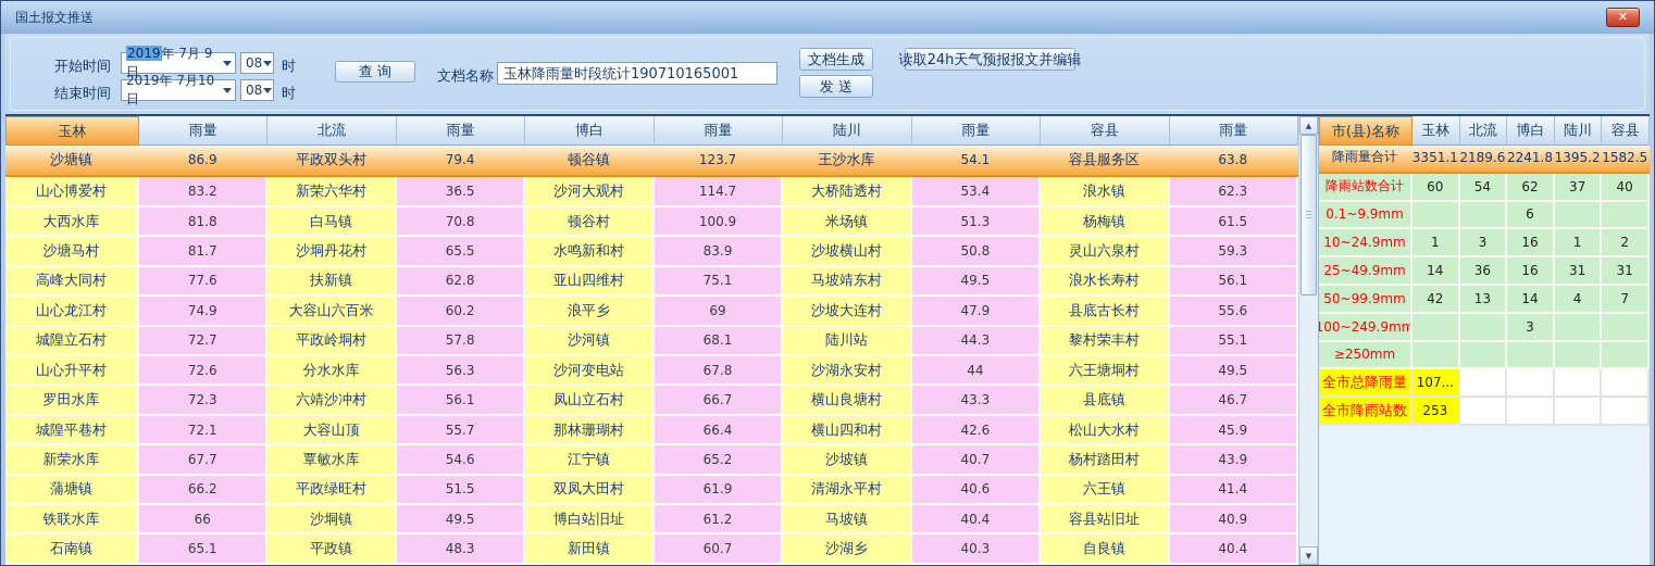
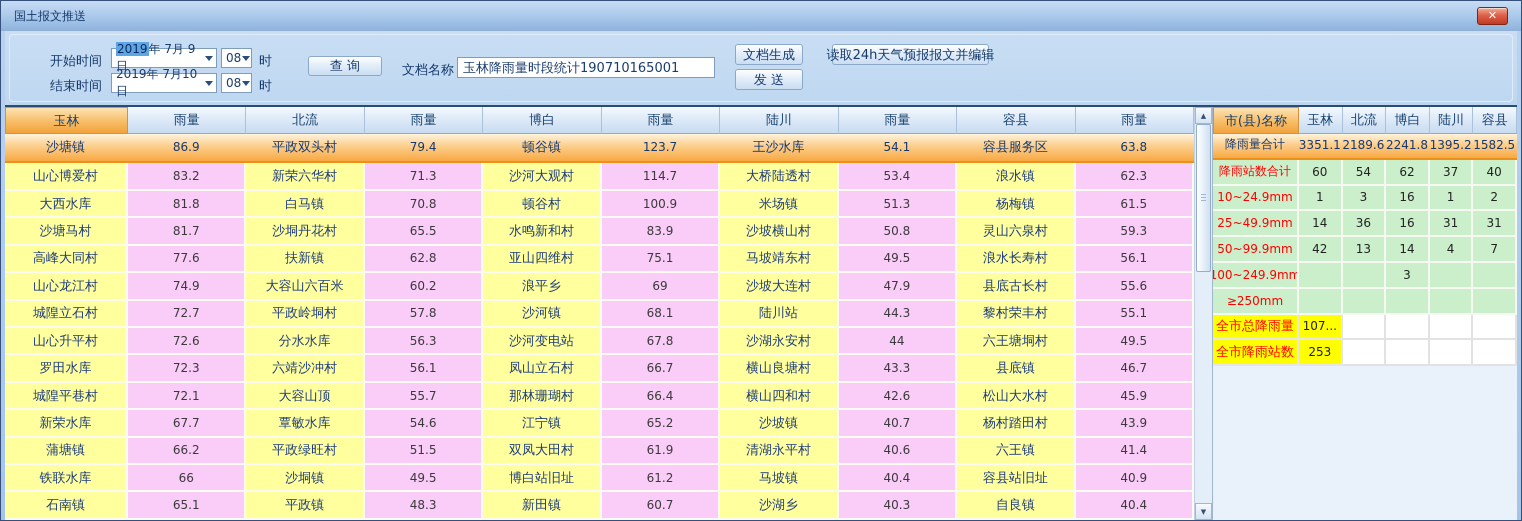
  国土报文推送
  ✕
  开始时间
  2019年 7月 9日
  08
  时
  结束时间
  2019年 7月10日
  08
  时
  查 询
  文档名称
  玉林降雨量时段统计190710165001
  文档生成
  发 送
  读取24h天气预报报文并编辑
  玉林
  雨量
  北流
  雨量
  博白
  雨量
  陆川
  雨量
  容县
  雨量
  沙塘镇
  86.9
  平政双头村
  79.4
  顿谷镇
  123.7
  王沙水库
  54.1
  容县服务区
  63.8
  山心博爱村
  83.2
  新荣六华村
- 36.5
+ 71.3
  沙河大观村
  114.7
  大桥陆透村
  53.4
  浪水镇
  62.3
  大西水库
  81.8
  白马镇
  70.8
  顿谷村
  100.9
  米场镇
  51.3
  杨梅镇
  61.5
  沙塘马村
  81.7
  沙垌丹花村
  65.5
  水鸣新和村
  83.9
  沙坡横山村
  50.8
  灵山六泉村
  59.3
  高峰大同村
  77.6
  扶新镇
  62.8
  亚山四维村
  75.1
  马坡靖东村
  49.5
  浪水长寿村
  56.1
  山心龙江村
  74.9
  大容山六百米
  60.2
  浪平乡
  69
  沙坡大连村
  47.9
  县底古长村
  55.6
  城隍立石村
  72.7
  平政岭垌村
  57.8
  沙河镇
  68.1
  陆川站
  44.3
  黎村荣丰村
  55.1
  山心升平村
  72.6
  分水水库
  56.3
  沙河变电站
  67.8
  沙湖永安村
  44
  六王塘垌村
  49.5
  罗田水库
  72.3
  六靖沙冲村
  56.1
  凤山立石村
  66.7
  横山良塘村
  43.3
  县底镇
  46.7
  城隍平巷村
  72.1
  大容山顶
  55.7
  那林珊瑚村
  66.4
  横山四和村
  42.6
  松山大水村
  45.9
  新荣水库
  67.7
  覃敏水库
  54.6
  江宁镇
  65.2
  沙坡镇
  40.7
  杨村踏田村
  43.9
  蒲塘镇
  66.2
  平政绿旺村
  51.5
  双凤大田村
  61.9
  清湖永平村
  40.6
  六王镇
  41.4
  铁联水库
  66
  沙垌镇
  49.5
  博白站旧址
  61.2
  马坡镇
  40.4
  容县站旧址
  40.9
  石南镇
  65.1
  平政镇
  48.3
  新田镇
  60.7
  沙湖乡
  40.3
  自良镇
  40.4
  ▲
  ▼
  市(县)名称
  玉林
  北流
  博白
  陆川
  容县
  降雨量合计
  3351.1
  2189.6
  2241.8
  1395.2
  1582.5
  降雨站数合计
  60
  54
  62
  37
  40
- 0.1~9.9mm
- 6
  10~24.9mm
  1
  3
  16
  1
  2
  25~49.9mm
  14
  36
  16
  31
  31
  50~99.9mm
  42
  13
  14
  4
  7
  100~249.9mm
  3
  ≥250mm
  全市总降雨量
  107...
  全市降雨站数
  253
